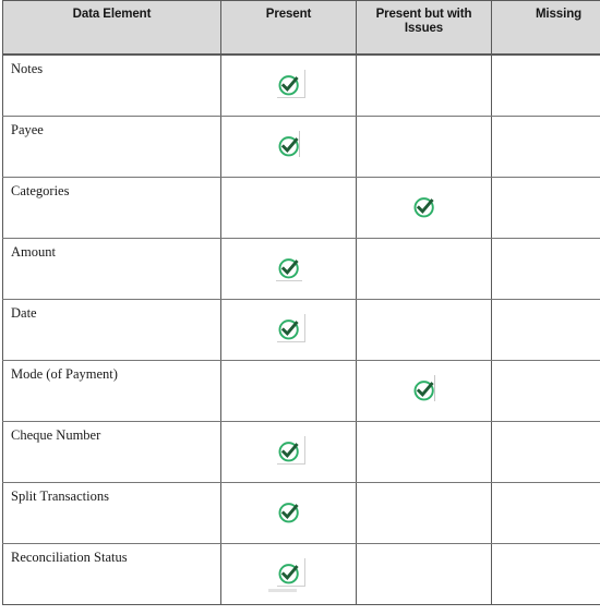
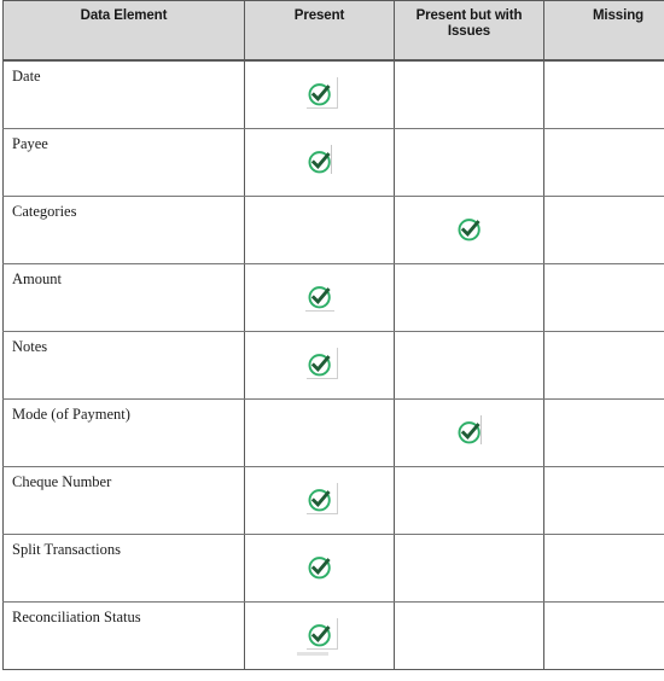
  Data Element	Present	Present but with Issues	Missing
- Notes
+ Date
  Payee
  Categories
  Amount
- Date
+ Notes
  Mode (of Payment)
  Cheque Number
  Split Transactions
  Reconciliation Status
